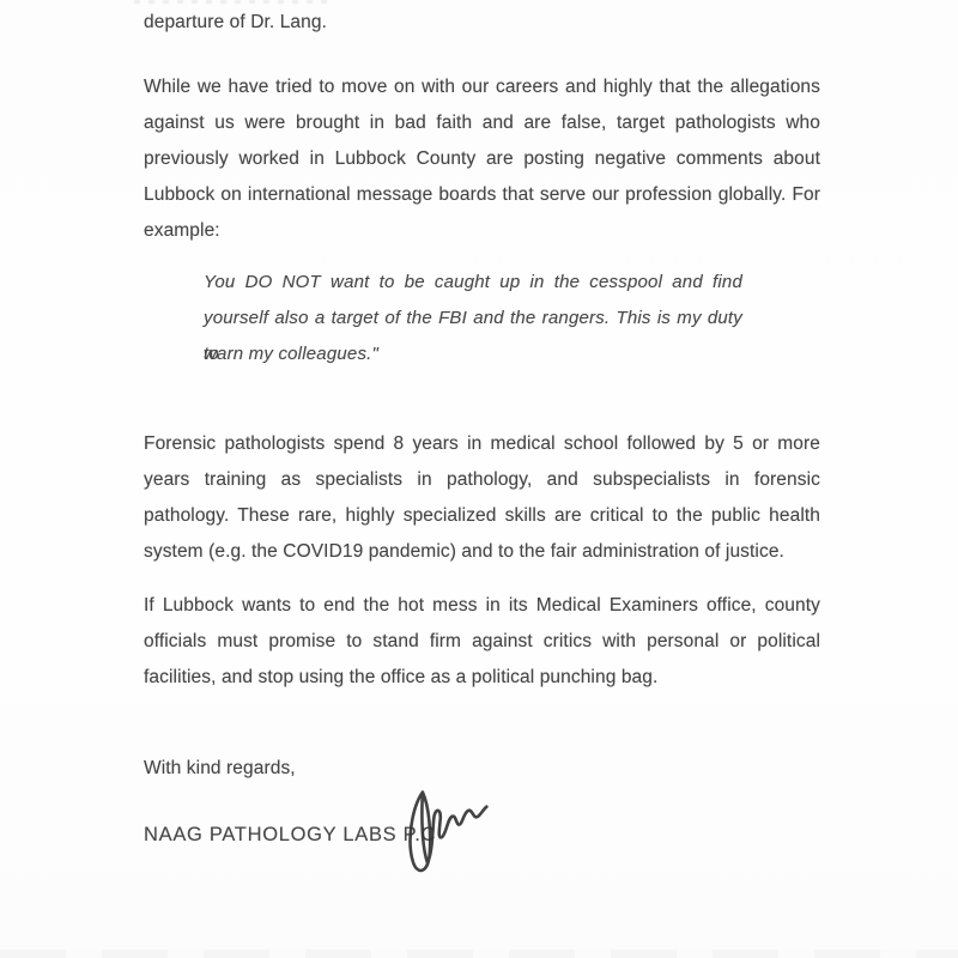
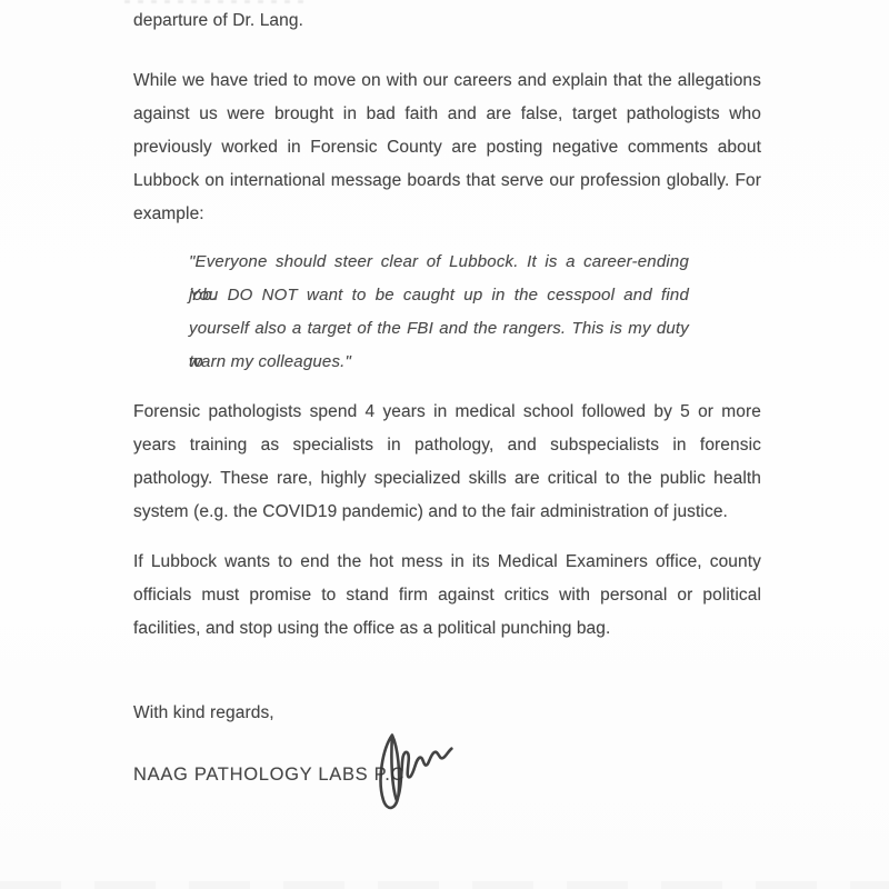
  departure of Dr. Lang.
- While we have tried to move on with our careers and highly that the allegations
+ While we have tried to move on with our careers and explain that the allegations
  against us were brought in bad faith and are false, target pathologists who
- previously worked in Lubbock County are posting negative comments about
+ previously worked in Forensic County are posting negative comments about
  Lubbock on international message boards that serve our profession globally. For
  example:
+ "Everyone should steer clear of Lubbock. It is a career-ending job.
  You DO NOT want to be caught up in the cesspool and find
  yourself also a target of the FBI and the rangers. This is my duty to
  warn my colleagues."
- Forensic pathologists spend 8 years in medical school followed by 5 or more
+ Forensic pathologists spend 4 years in medical school followed by 5 or more
  years training as specialists in pathology, and subspecialists in forensic
  pathology. These rare, highly specialized skills are critical to the public health
  system (e.g. the COVID19 pandemic) and to the fair administration of justice.
  If Lubbock wants to end the hot mess in its Medical Examiners office, county
  officials must promise to stand firm against critics with personal or political
  facilities, and stop using the office as a political punching bag.
  With kind regards,
  NAAG PATHOLOGY LABS.C
